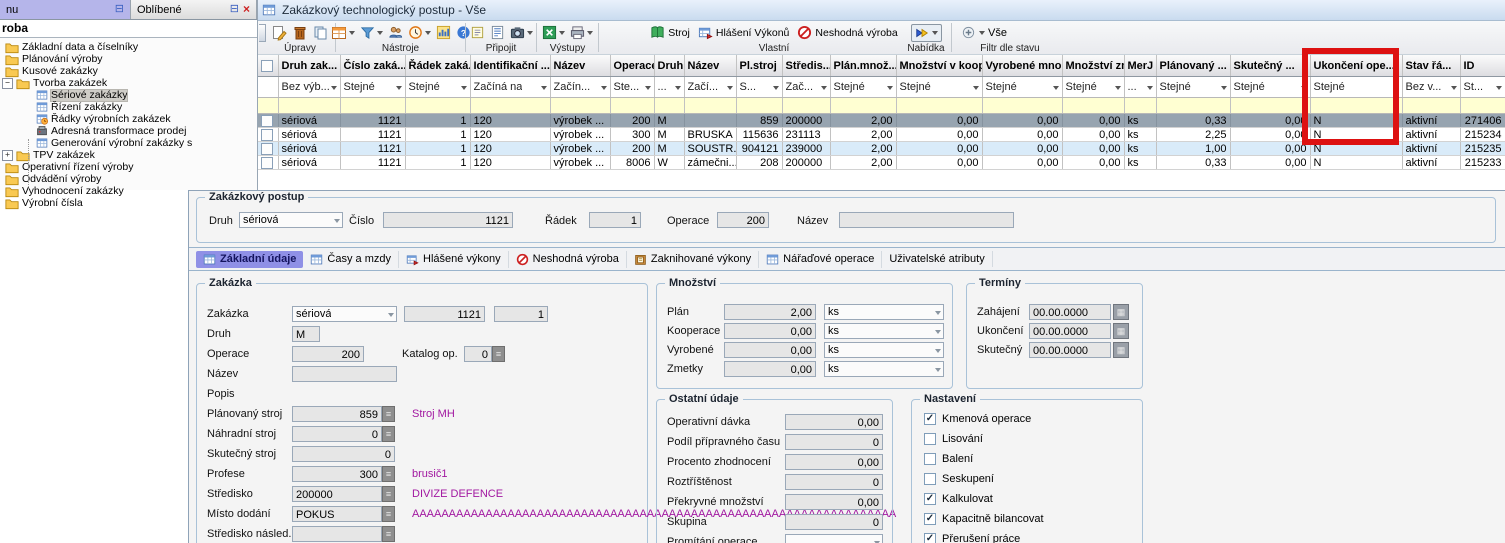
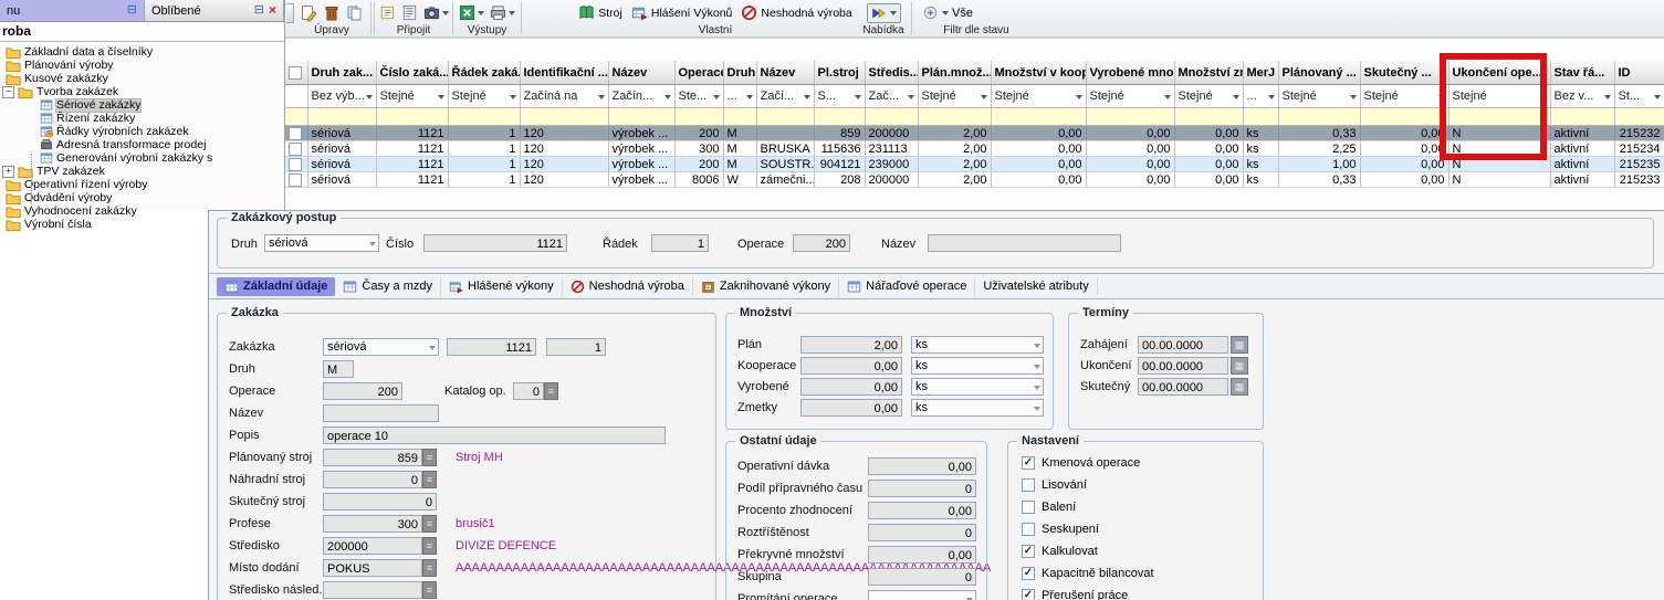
  nu
  ⊟
  Oblíbené
  ⊟
  ×
  roba
  Základní data a číselníky
  Plánování výroby
  Kusové zakázky
  −
  Tvorba zakázek
  Sériové zakázky
  Řízení zakázky
  Řádky výrobních zakázek
  Adresná transformace prodej
  Generování výrobní zakázky s
  +
  TPV zakázek
  Operativní řízení výroby
  Odvádění výroby
  Vyhodnocení zakázky
  Výrobní čísla
- Zakázkový technologický postup - Vše
  Úpravy
- Nástroje
  Připojit
  Výstupy
  Stroj
  Hlášení Výkonů
  Neshodná výroba
  Vlastní
  Nabídka
  Vše
  Filtr dle stavu
  	Druh zak...	Číslo zaká..	Řádek zaká	Identifikační ...	Název	Operac	Druh	Název	Pl.stroj	Středis..	Plán.množ..	Množství v koo	Vyrobené mno	Množství z	MerJ	Plánovaný ...	Skutečný ...	Ukončení ope...	Stav řá...	ID
  	Bez výb...	Stejné	Stejné	Začíná na	Začín...	Ste...	...	Začí...	S...	Zač...	Stejné	Stejné	Stejné	Stejné	...	Stejné	Stejné	Stejné	Bez v...	St...
- 	sériová	1121	1	120	výrobek ...	200	M		859	200000	2,00	0,00	0,00	0,00	ks	0,33	0,00	N	aktivní	271406
+ 	sériová	1121	1	120	výrobek ...	200	M		859	200000	2,00	0,00	0,00	0,00	ks	0,33	0,00	N	aktivní	215232
  	sériová	1121	1	120	výrobek ...	300	M	BRUSKA	115636	231113	2,00	0,00	0,00	0,00	ks	2,25	0,00	N	aktivní	215234
  	sériová	1121	1	120	výrobek ...	200	M	SOUSTR.	904121	239000	2,00	0,00	0,00	0,00	ks	1,00	0,00	N	aktivní	215235
  	sériová	1121	1	120	výrobek ...	8006	W	zámečni..	208	200000	2,00	0,00	0,00	0,00	ks	0,33	0,00	N	aktivní	215233
  Zakázkový postup
  Druh
  sériová
  Číslo
  1121
  Řádek
  1
  Operace
  200
  Název
  Základní údaje
  Časy a mzdy
  Hlášené výkony
  Neshodná výroba
  Zaknihované výkony
  Nářaďové operace
  Uživatelské atributy
  Zakázka
  Zakázka
  sériová
  1121
  1
  Druh
  M
  Operace
  200
  Katalog op.
  0
  ≡
  Název
  Popis
+ operace 10
  Plánovaný stroj
  859
  ≡
  Stroj MH
  Náhradní stroj
  0
  ≡
  Skutečný stroj
  0
  Profese
  300
  ≡
  brusič1
  Středisko
  200000
  ≡
  DIVIZE DEFENCE
  Místo dodání
  POKUS
  ≡
  AAAAAAAAAAAAAAAAAAAAAAAAAAAAAAAAAAAAAAAAAAAAAAAAAAAAA
  Středisko násled.
  ≡
  Množství
  Plán
  2,00
  ks
  Kooperace
  0,00
  ks
  Vyrobené
  0,00
  ks
  Zmetky
  0,00
  ks
  Termíny
  Zahájení
  00.00.0000
  ▦
  Ukončení
  00.00.0000
  ▦
  Skutečný
  00.00.0000
  ▦
  Ostatní údaje
  Operativní dávka
  0,00
  Podíl přípravného času
  0
  Procento zhodnocení
  0,00
  Roztříštěnost
  0
  Překryvné množství
  0,00
  Skupina
  0
  Promítání operace
  Nastavení
  ✓
  Kmenová operace
  Lisování
  Balení
  Seskupení
  ✓
  Kalkulovat
  ✓
  Kapacitně bilancovat
  ✓
  Přerušení práce
